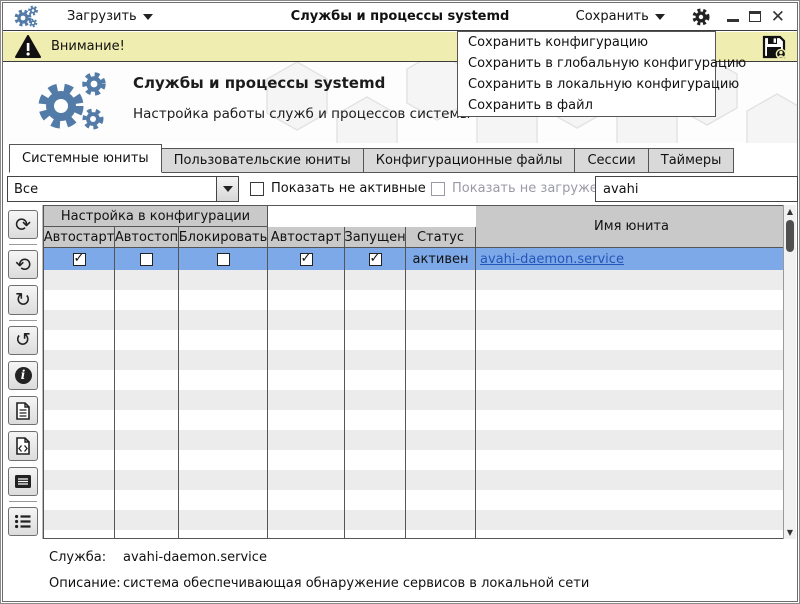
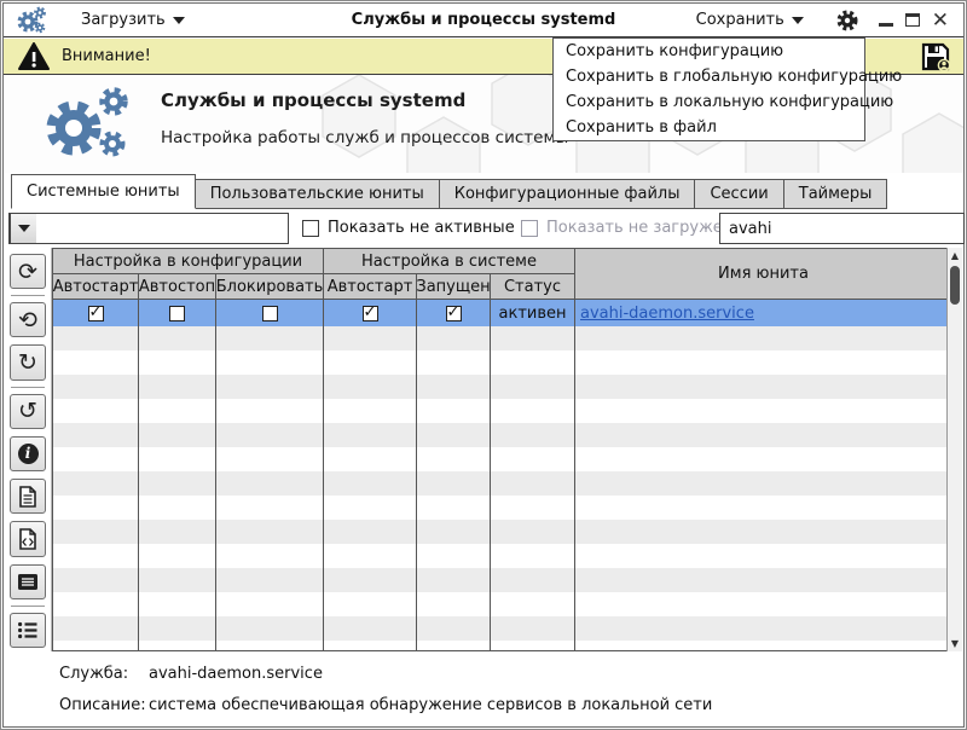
  Загрузить
  Службы и процессы systemd
  Сохранить
  ✕
  Внимание!
  Службы и процессы systemd
  Настройка работы служб и процессов систем
  Системные юниты
  Пользовательские юниты
  Конфигурационные файлы
  Сессии
  Таймеры
- Все
  Показать не активные
  Показать не загруже
  avahi
  ⟳
  ⟲
  ↻
  ↺
  i
  Настройка в конфигурации
+ Настройка в системе
  Имя юнита
  Автостарт
  Автостоп
  Блокировать
  Автостарт
  Запущен
  Статус
  активен
  avahi-daemon.service
  ▲
  ▼
  Служба:
  avahi-daemon.service
  Описание:
  система обеспечивающая обнаружение сервисов в локальной сети
  Сохранить конфигурацию
  Сохранить в глобальную конфигурацию
  Сохранить в локальную конфигурацию
  Сохранить в файл
